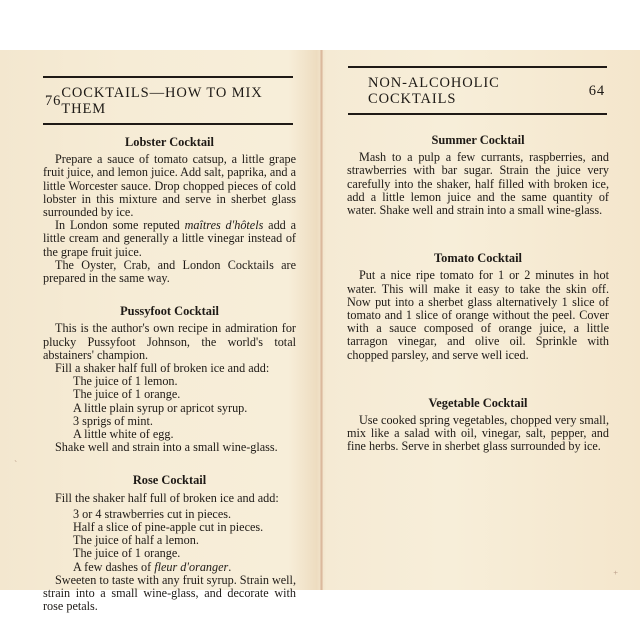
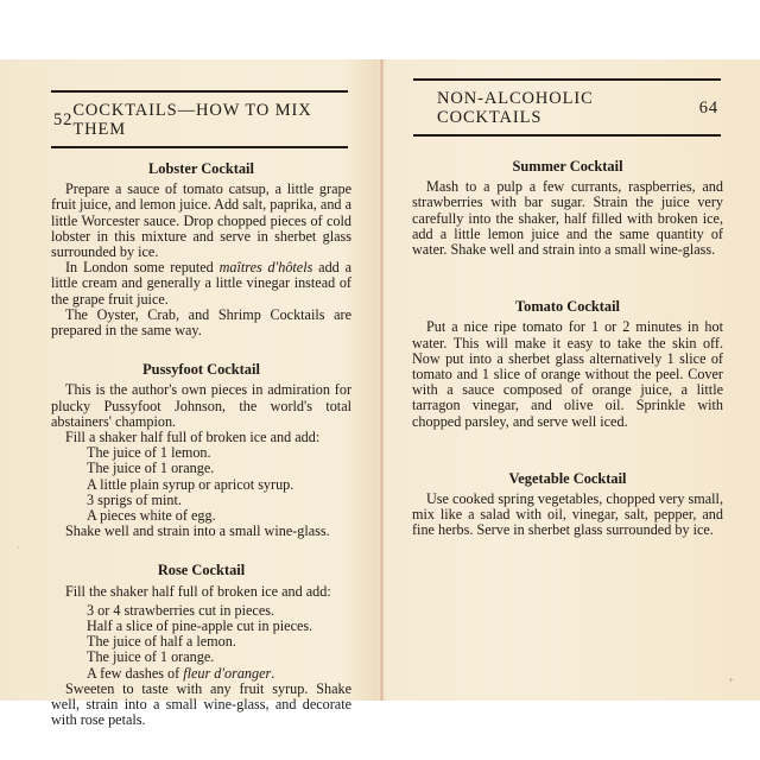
- 76
+ 52
  COCKTAILS—HOW TO MIX THEM
  Lobster Cocktail
  Prepare a sauce of tomato catsup, a little grape fruit juice, and lemon juice. Add salt, paprika, and a little Worcester sauce. Drop chopped pieces of cold lobster in this mixture and serve in sherbet glass surrounded by ice.
  In London some reputed maîtres d'hôtels add a little cream and generally a little vinegar instead of the grape fruit juice.
- The Oyster, Crab, and London Cocktails are prepared in the same way.
+ The Oyster, Crab, and Shrimp Cocktails are prepared in the same way.
  Pussyfoot Cocktail
- This is the author's own recipe in admiration for plucky Pussyfoot Johnson, the world's total abstainers' champion.
+ This is the author's own pieces in admiration for plucky Pussyfoot Johnson, the world's total abstainers' champion.
  Fill a shaker half full of broken ice and add:
  The juice of 1 lemon.
  The juice of 1 orange.
  A little plain syrup or apricot syrup.
  3 sprigs of mint.
- A little white of egg.
+ A pieces white of egg.
  Shake well and strain into a small wine-glass.
  Rose Cocktail
  Fill the shaker half full of broken ice and add:
  3 or 4 strawberries cut in pieces.
  Half a slice of pine-apple cut in pieces.
  The juice of half a lemon.
  The juice of 1 orange.
  A few dashes of fleur d'oranger.
- Sweeten to taste with any fruit syrup. Strain well, strain into a small wine-glass, and decorate with rose petals.
+ Sweeten to taste with any fruit syrup. Shake well, strain into a small wine-glass, and decorate with rose petals.
  ˋ
  NON-ALCOHOLIC COCKTAILS
  64
  Summer Cocktail
  Mash to a pulp a few currants, raspberries, and strawberries with bar sugar. Strain the juice very carefully into the shaker, half filled with broken ice, add a little lemon juice and the same quantity of water. Shake well and strain into a small wine-glass.
  Tomato Cocktail
  Put a nice ripe tomato for 1 or 2 minutes in hot water. This will make it easy to take the skin off. Now put into a sherbet glass alternatively 1 slice of tomato and 1 slice of orange without the peel. Cover with a sauce composed of orange juice, a little tarragon vinegar, and olive oil. Sprinkle with chopped parsley, and serve well iced.
  Vegetable Cocktail
  Use cooked spring vegetables, chopped very small, mix like a salad with oil, vinegar, salt, pepper, and fine herbs. Serve in sherbet glass surrounded by ice.
  ⁺
